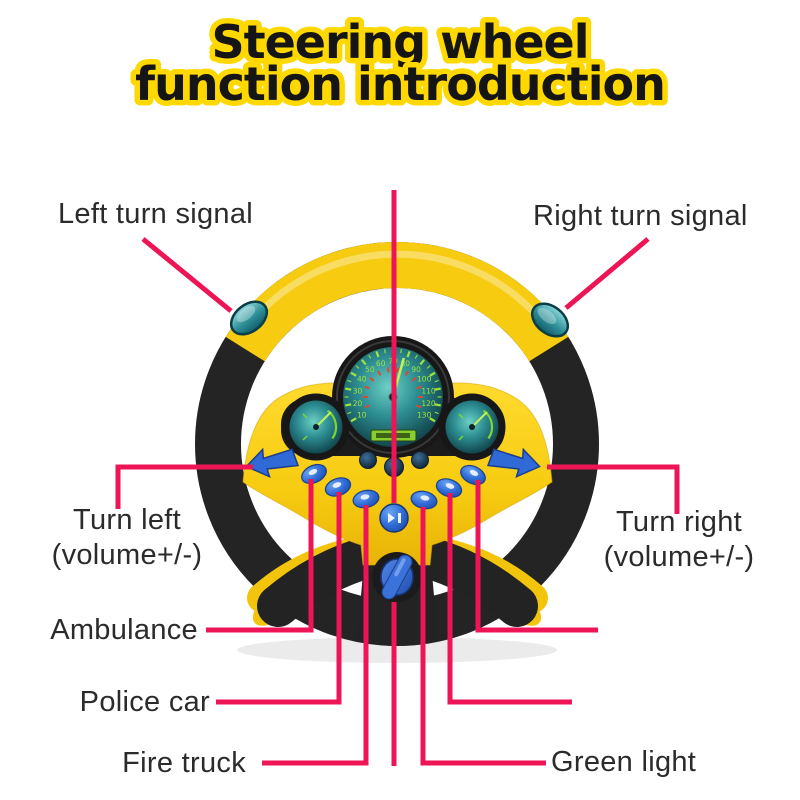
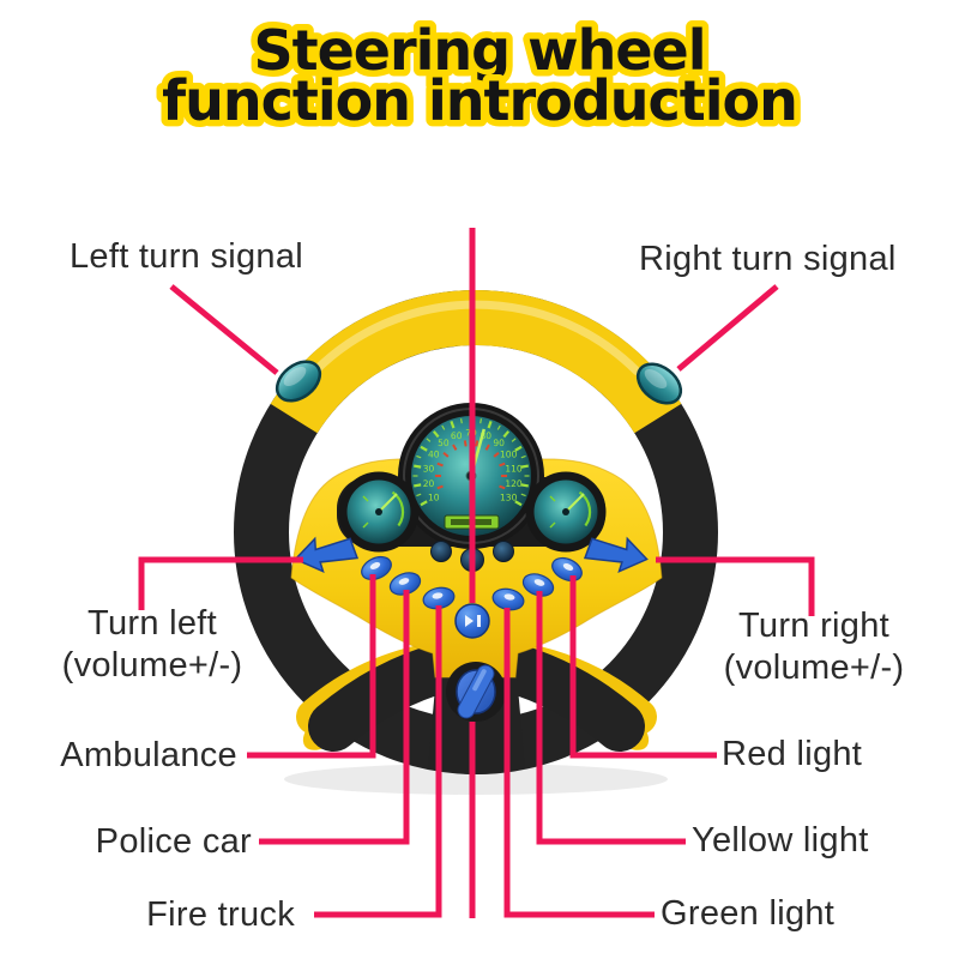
  10
  20
  30
  40
  50
  60
  90
  100
  110
  120
  130
  Steering wheel
  function introduction
  Left turn signal
  Right turn signal
  Turn left
  (volume+/-)
  Turn right
  (volume+/-)
  Ambulance
  Police car
  Fire truck
+ Red light
+ Yellow light
  Green light
